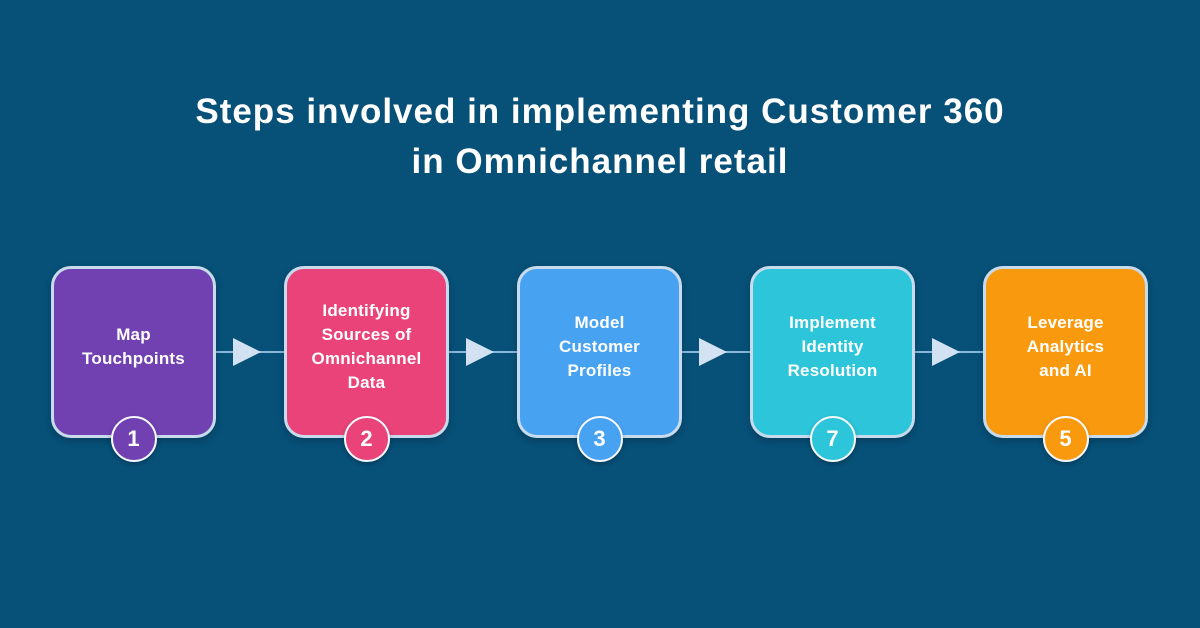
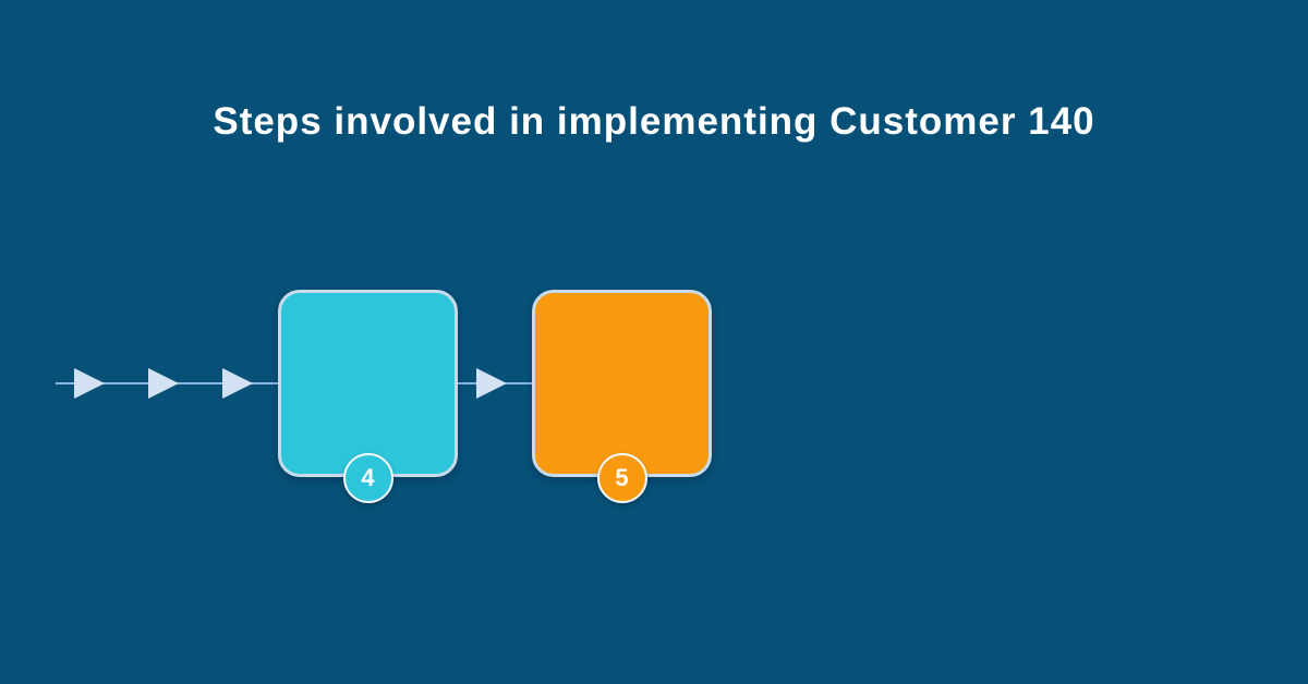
- Steps involved in implementing Customer 360
+ Steps involved in implementing Customer 140
- in Omnichannel retail
- Map
- Touchpoints
- 1
- Identifying
- Sources of
- Omnichannel
- Data
- 2
- Model
- Customer
- Profiles
- 3
- Implement
- Identity
- Resolution
- 7
+ 4
- Leverage
- Analytics
- and AI
  5
